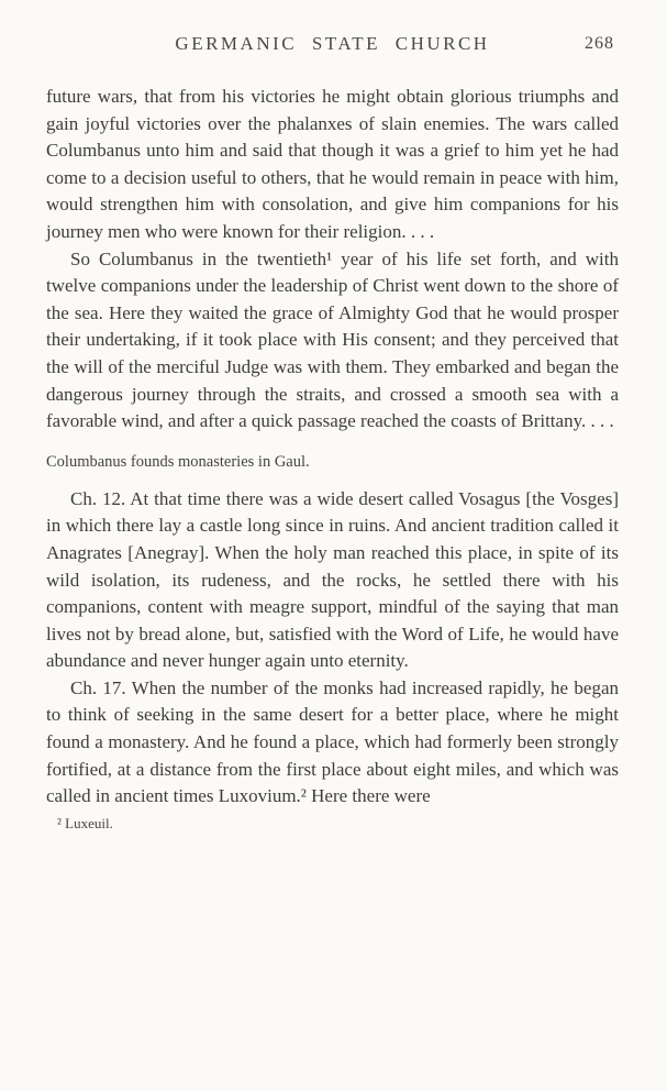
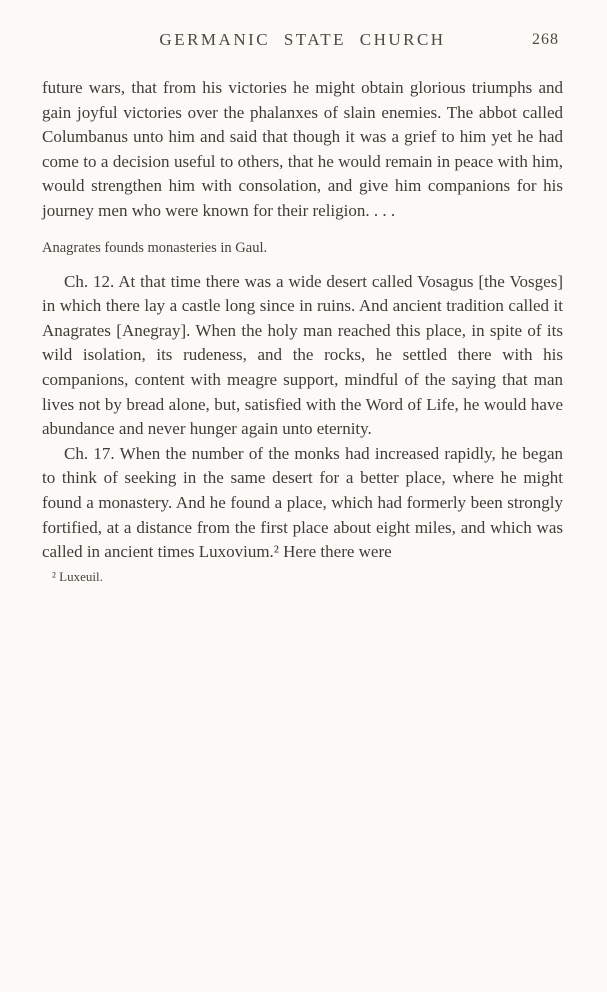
  GERMANIC STATE CHURCH
  268
- future wars, that from his victories he might obtain glorious triumphs and gain joyful victories over the phalanxes of slain enemies. The wars called Columbanus unto him and said that though it was a grief to him yet he had come to a decision useful to others, that he would remain in peace with him, would strengthen him with consolation, and give him companions for his journey men who were known for their religion. . . .
+ future wars, that from his victories he might obtain glorious triumphs and gain joyful victories over the phalanxes of slain enemies. The abbot called Columbanus unto him and said that though it was a grief to him yet he had come to a decision useful to others, that he would remain in peace with him, would strengthen him with consolation, and give him companions for his journey men who were known for their religion. . . .
- So Columbanus in the twentieth¹ year of his life set forth, and with twelve companions under the leadership of Christ went down to the shore of the sea. Here they waited the grace of Almighty God that he would prosper their undertaking, if it took place with His consent; and they perceived that the will of the merciful Judge was with them. They embarked and began the dangerous journey through the straits, and crossed a smooth sea with a favorable wind, and after a quick passage reached the coasts of Brittany. . . .
- Columbanus founds monasteries in Gaul.
+ Anagrates founds monasteries in Gaul.
  Ch. 12. At that time there was a wide desert called Vosagus [the Vosges] in which there lay a castle long since in ruins. And ancient tradition called it Anagrates [Anegray]. When the holy man reached this place, in spite of its wild isolation, its rudeness, and the rocks, he settled there with his companions, content with meagre support, mindful of the saying that man lives not by bread alone, but, satisfied with the Word of Life, he would have abundance and never hunger again unto eternity.
  Ch. 17. When the number of the monks had increased rapidly, he began to think of seeking in the same desert for a better place, where he might found a monastery. And he found a place, which had formerly been strongly fortified, at a distance from the first place about eight miles, and which was called in ancient times Luxovium.² Here there were
  ² Luxeuil.
